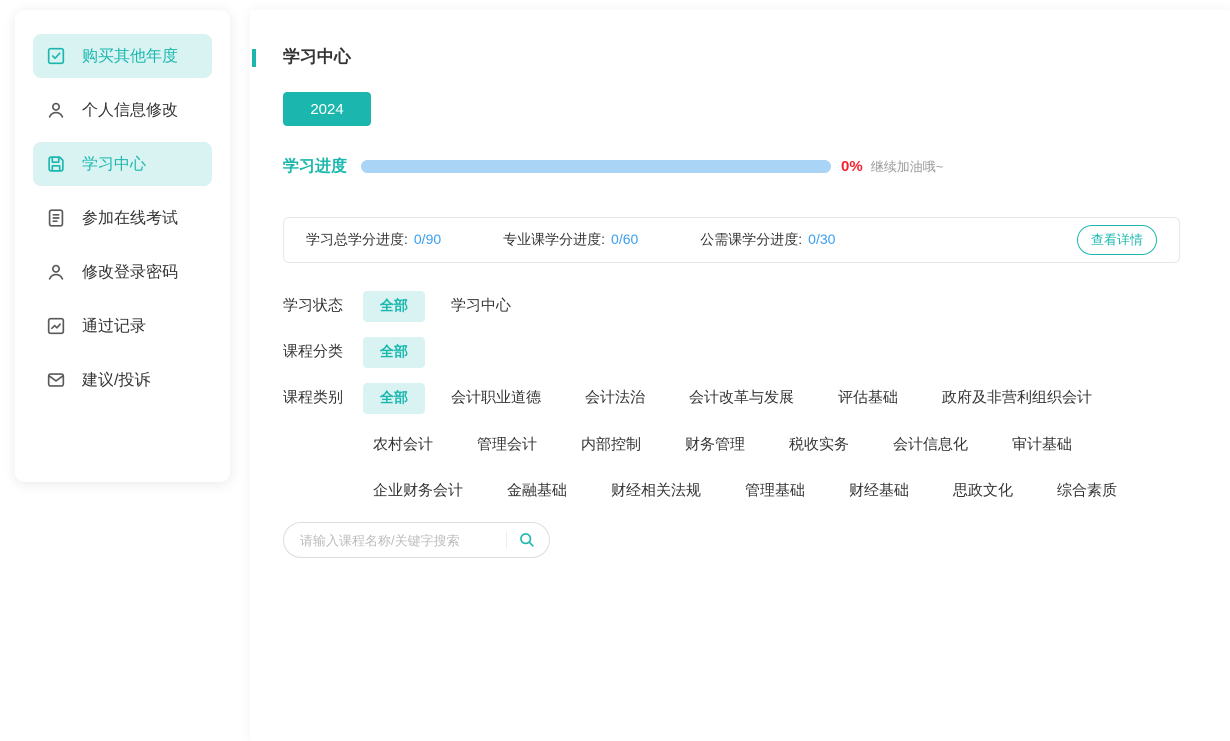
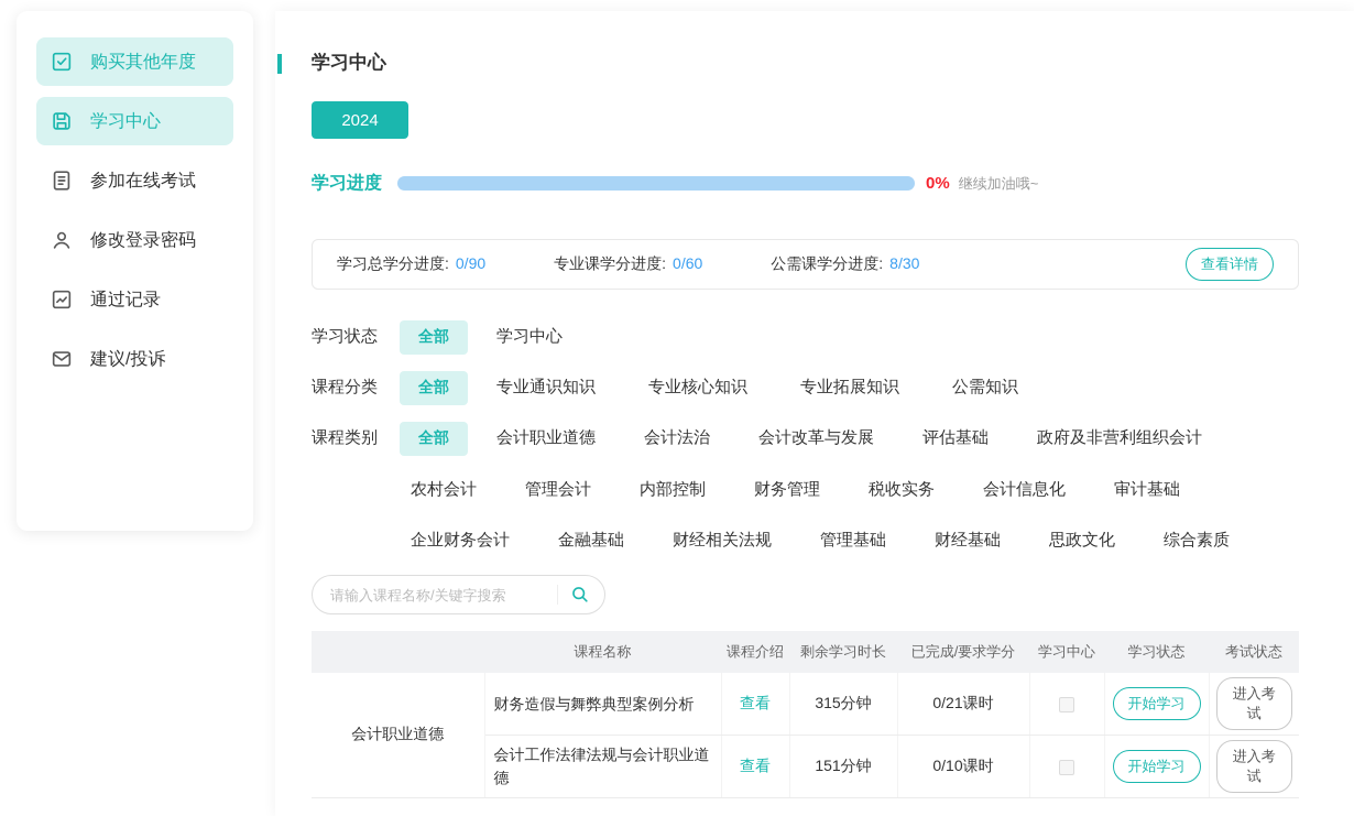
  购买其他年度
- 个人信息修改
  学习中心
  参加在线考试
  修改登录密码
  通过记录
  建议/投诉
  学习中心
  2024
  学习进度
  0%
  继续加油哦~
  学习总学分进度: 0/90
  专业课学分进度: 0/60
- 公需课学分进度: 0/30
+ 公需课学分进度: 8/30
  查看详情
  学习状态
  全部
  学习中心
  课程分类
  全部
+ 专业通识知识
+ 专业核心知识
+ 专业拓展知识
+ 公需知识
  课程类别
  全部
  会计职业道德
  会计法治
  会计改革与发展
  评估基础
  政府及非营利组织会计
  农村会计
  管理会计
  内部控制
  财务管理
  税收实务
  会计信息化
  审计基础
  企业财务会计
  金融基础
  财经相关法规
  管理基础
  财经基础
  思政文化
  综合素质
  请输入课程名称/关键字搜索
+ 	课程名称	课程介绍	剩余学习时长	已完成/要求学分	学习中心	学习状态	考试状态
+ 会计职业道德	财务造假与舞弊典型案例分析	查看	315分钟	0/21课时		开始学习	进入考试
+ 会计工作法律法规与会计职业道德	查看	151分钟	0/10课时		开始学习	进入考试
